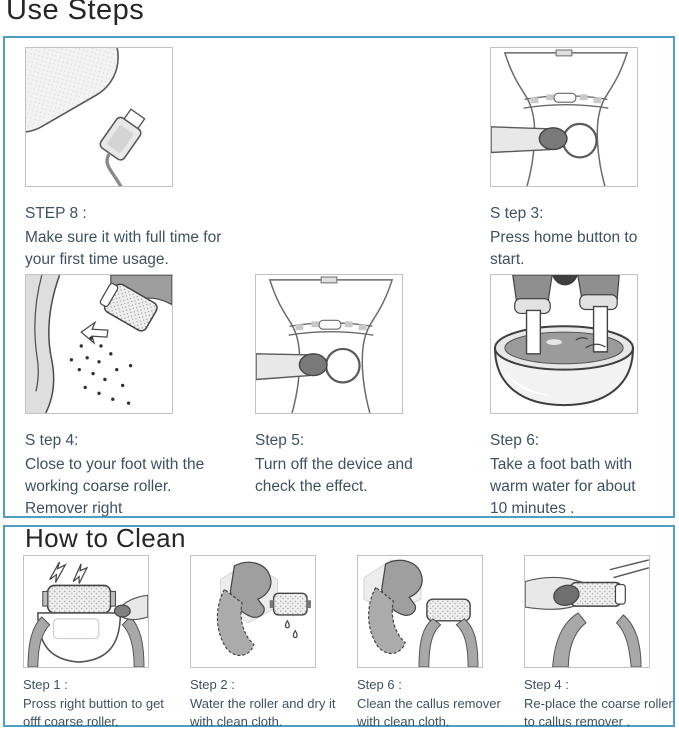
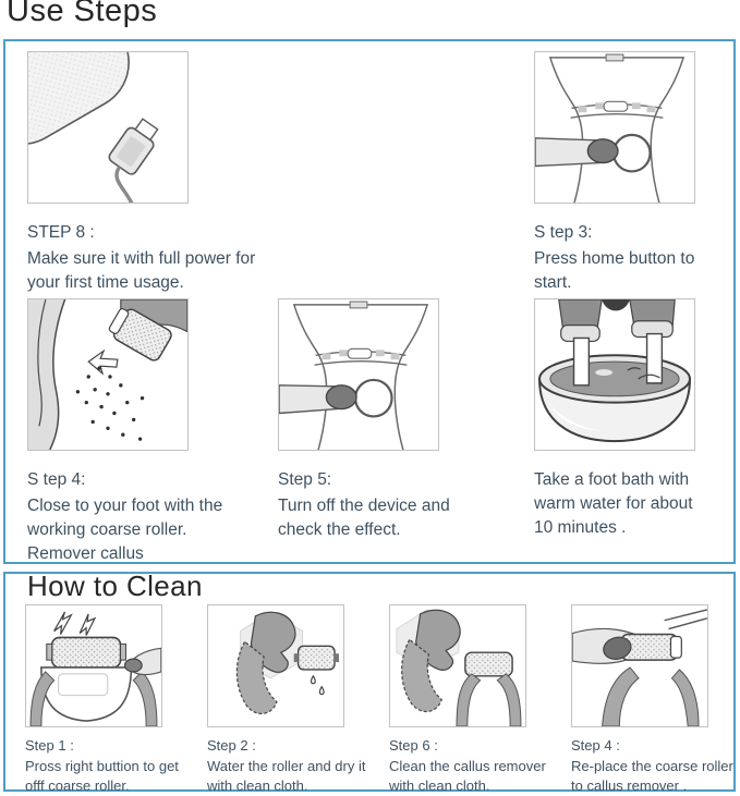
  Use Steps
  STEP 8 :
- Make sure it with full time for your first time usage.
+ Make sure it with full power for your first time usage.
  S tep 3:
  Press home button to start.
  S tep 4:
- Close to your foot with the working coarse roller. Remover right
+ Close to your foot with the working coarse roller. Remover callus
  Step 5:
  Turn off the device and check the effect.
- Step 6:
  Take a foot bath with warm water for about 10 minutes .
  How to Clean
  Step 1 :
  Pross right buttion to get offf coarse roller.
  Step 2 :
  Water the roller and dry it with clean cloth.
  Step 6 :
  Clean the callus remover with clean cloth.
  Step 4 :
  Re-place the coarse roller to callus remover .
